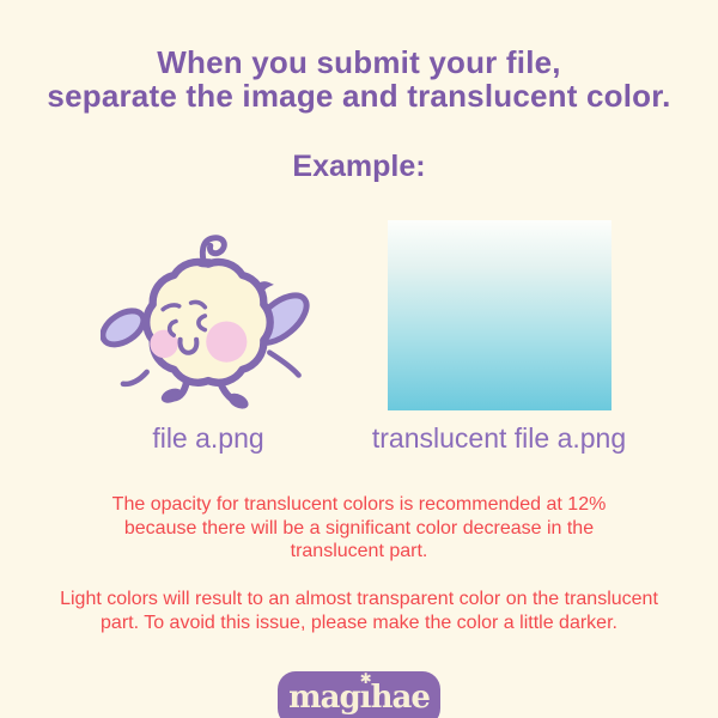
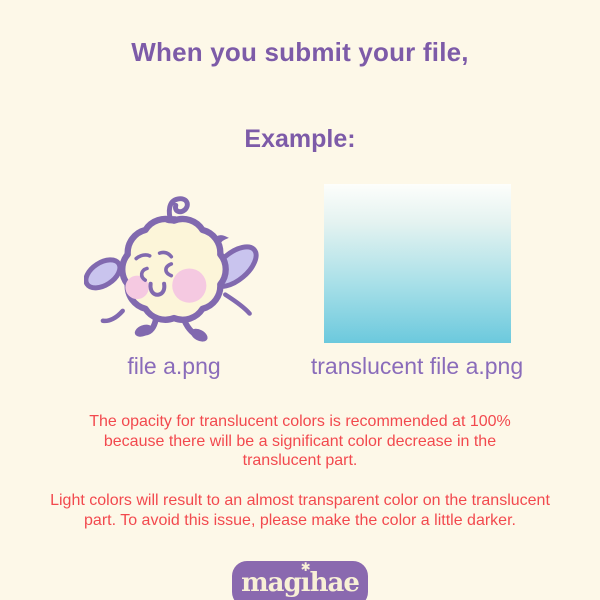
  When you submit your file,
- separate the image and translucent color.
  Example:
  file a.png
  translucent file a.png
- The opacity for translucent colors is recommended at 12%
+ The opacity for translucent colors is recommended at 100%
  because there will be a significant color decrease in the
  translucent part.
  Light colors will result to an almost transparent color on the translucent
  part. To avoid this issue, please make the color a little darker.
  mag
  ✱
  ıhae
